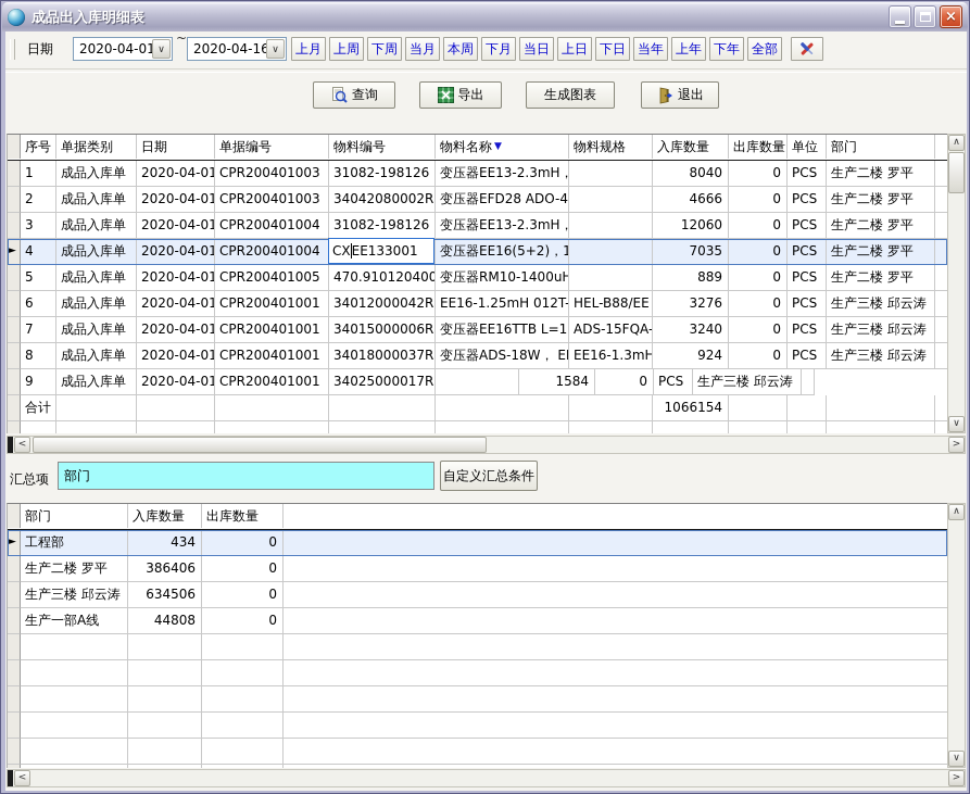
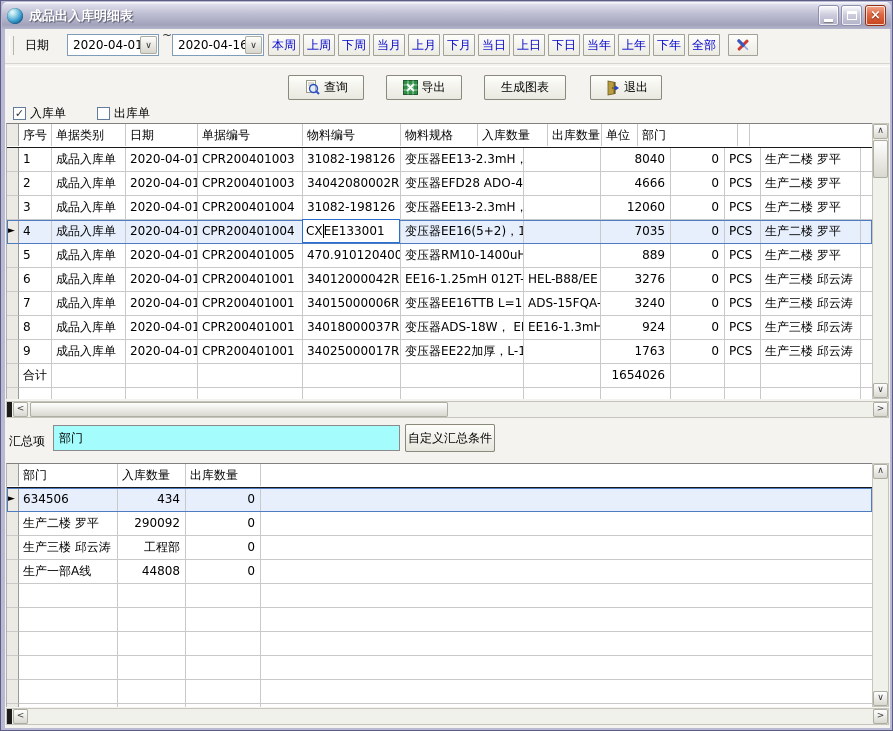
  成品出入库明细表
  ×
  日期
  2020-04-01
  ∨
  ~
  2020-04-16
  ∨
- 上月
+ 本周
  上周
  下周
  当月
- 本周
+ 上月
  下月
  当日
  上日
  下日
  当年
  上年
  下年
  全部
  查询
  导出
  生成图表
  退出
+ ✓
+ 入库单
+ 出库单
  序号
  单据类别
  日期
  单据编号
  物料编号
- 物料名称
- ▼
  物料规格
  入库数量
  出库数量
  单位
  部门
  1
  成品入库单
  2020-04-01
  CPR200401003
  31082-198126
  变压器EE13-2.3mH，
  8040
  0
  PCS
  生产二楼 罗平
  2
  成品入库单
  2020-04-01
  CPR200401003
  34042080002R
  变压器EFD28 ADO-4
  4666
  0
  PCS
  生产二楼 罗平
  3
  成品入库单
  2020-04-01
  CPR200401004
  31082-198126
  变压器EE13-2.3mH，
  12060
  0
  PCS
  生产二楼 罗平
  ►
  4
  成品入库单
  2020-04-01
  CPR200401004
  CX
  EE133001
  变压器EE16(5+2)，1
  7035
  0
  PCS
  生产二楼 罗平
  5
  成品入库单
  2020-04-01
  CPR200401005
  470.910120400
  变压器RM10-1400uH
  889
  0
  PCS
  生产二楼 罗平
  6
  成品入库单
  2020-04-01
  CPR200401001
  34012000042R
  EE16-1.25mH 012T-
  HEL-B88/EE
  3276
  0
  PCS
  生产三楼 邱云涛
  7
  成品入库单
  2020-04-01
  CPR200401001
  34015000006R
  变压器EE16TTB L=1
  ADS-15FQA-
  3240
  0
  PCS
  生产三楼 邱云涛
  8
  成品入库单
  2020-04-01
  CPR200401001
  34018000037R
  变压器ADS-18W， E
  EE16-1.3mH
  924
  0
  PCS
  生产三楼 邱云涛
  9
  成品入库单
  2020-04-01
  CPR200401001
  34025000017R
+ 变压器EE22加厚，L-1
- 1584
+ 1763
  0
  PCS
  生产三楼 邱云涛
  合计
- 1066154
+ 1654026
  ∧
  ∨
  <
  >
  汇总项
  部门
  自定义汇总条件
  部门
  入库数量
  出库数量
  ►
- 工程部
+ 634506
  434
  0
  生产二楼 罗平
- 386406
+ 290092
  0
  生产三楼 邱云涛
- 634506
+ 工程部
  0
  生产一部A线
  44808
  0
  ∧
  ∨
  <
  >
